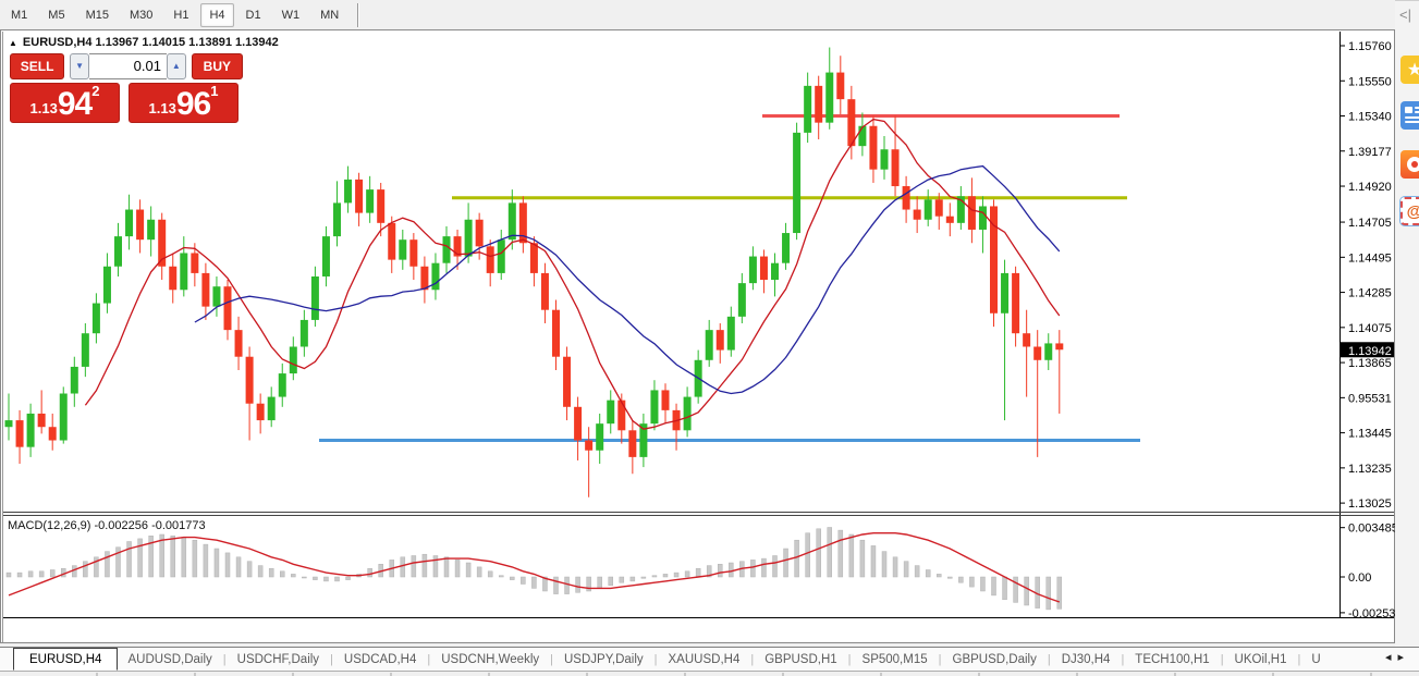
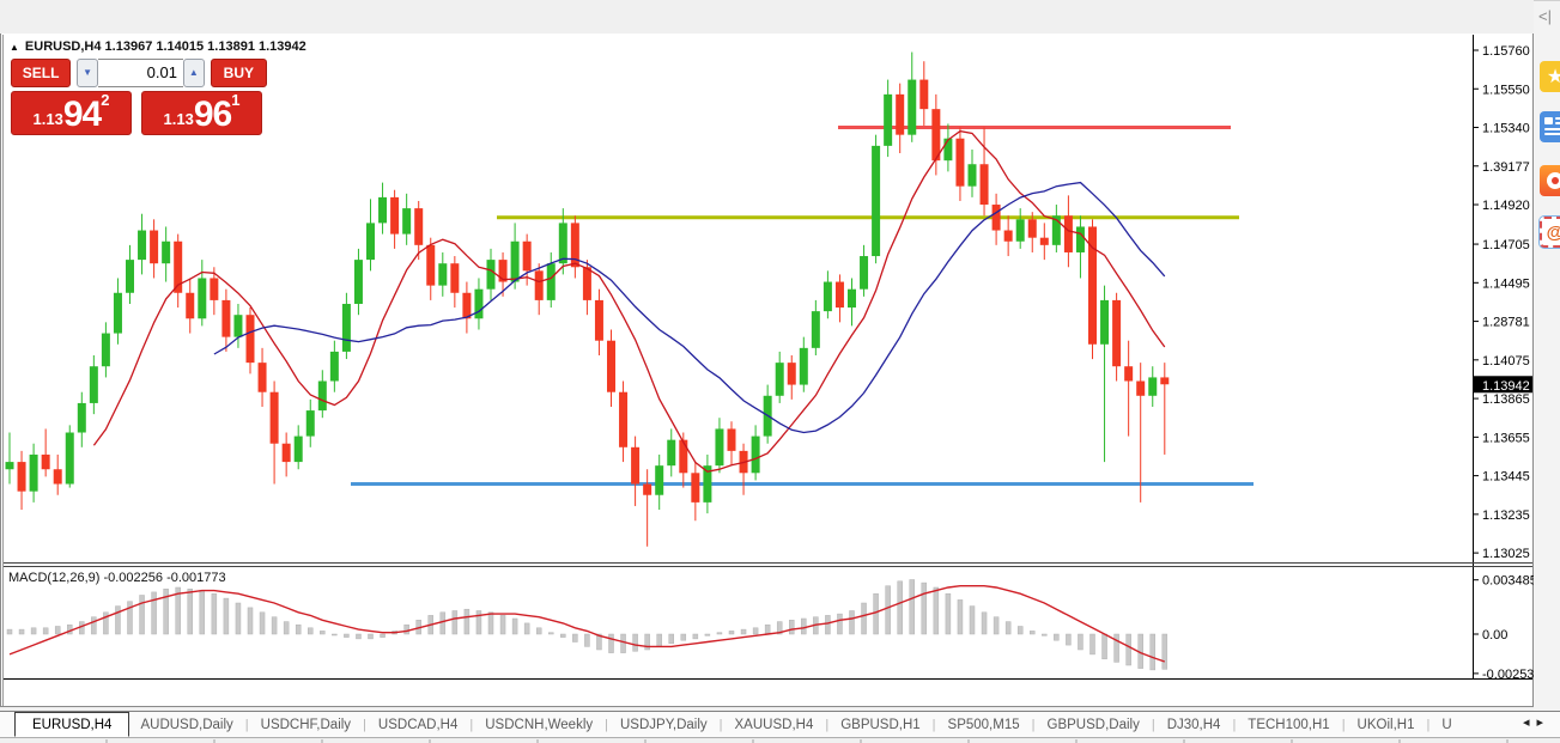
- M1
- M5
- M15
- M30
- H1
- H4
- D1
- W1
- MN
  1.15760
  1.15550
  1.15340
  1.39177
  1.14920
  1.14705
  1.14495
- 1.14285
+ 1.28781
  1.14075
  1.13865
- 0.95531
+ 1.13655
  1.13445
  1.13235
  1.13025
  1.13942
  0.00348
  0.00
  -0.00253
  ▲
  EURUSD,H4 1.13967 1.14015 1.13891 1.13942
  SELL
  ▼
  0.01
  ▲
  BUY
  1.13
  94
  2
  1.13
  96
  1
  MACD(12,26,9) -0.002256 -0.001773
  EURUSD,H4
  AUDUSD,Daily
  |
  USDCHF,Daily
  |
  USDCAD,H4
  |
  USDCNH,Weekly
  |
  USDJPY,Daily
  |
  XAUUSD,H4
  |
  GBPUSD,H1
  |
  SP500,M15
  |
  GBPUSD,Daily
  |
  DJ30,H4
  |
  TECH100,H1
  |
  UKOil,H1
  |
  U
  ◂▸
  <|
  ★
  @
